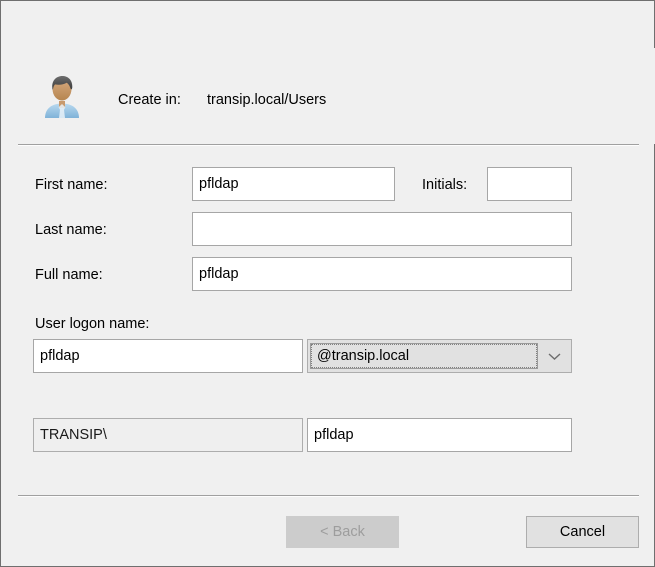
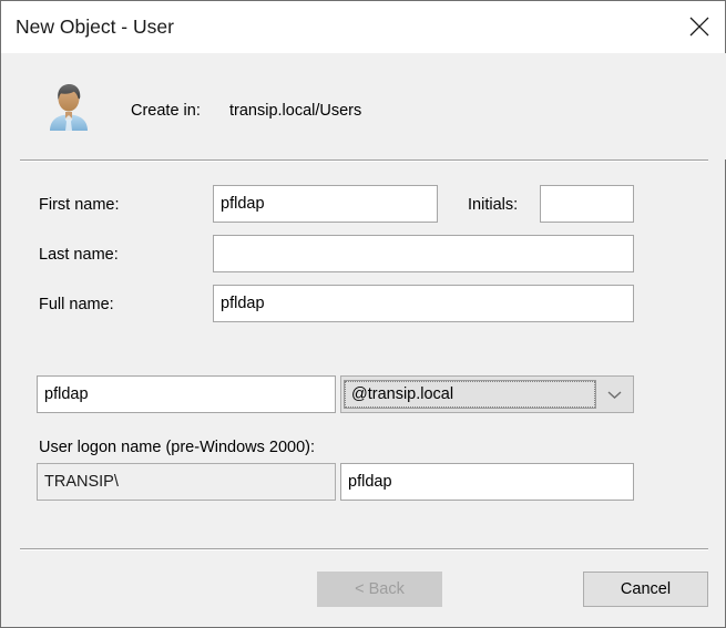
+ New Object - User
  Create in:
  transip.local/Users
  First name:
  pfldap
  Initials:
  Last name:
  Full name:
  pfldap
- User logon name:
  pfldap
  @transip.local
+ User logon name (pre-Windows 2000):
  TRANSIP\
  pfldap
  < Back
  Cancel
